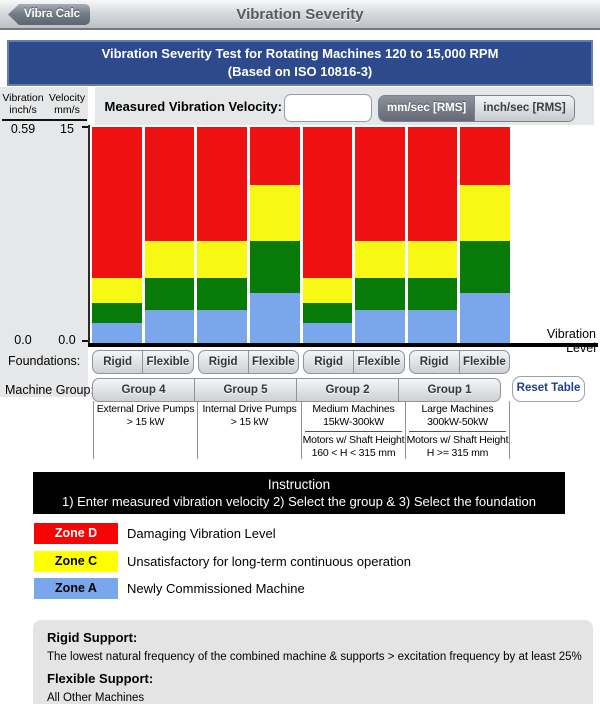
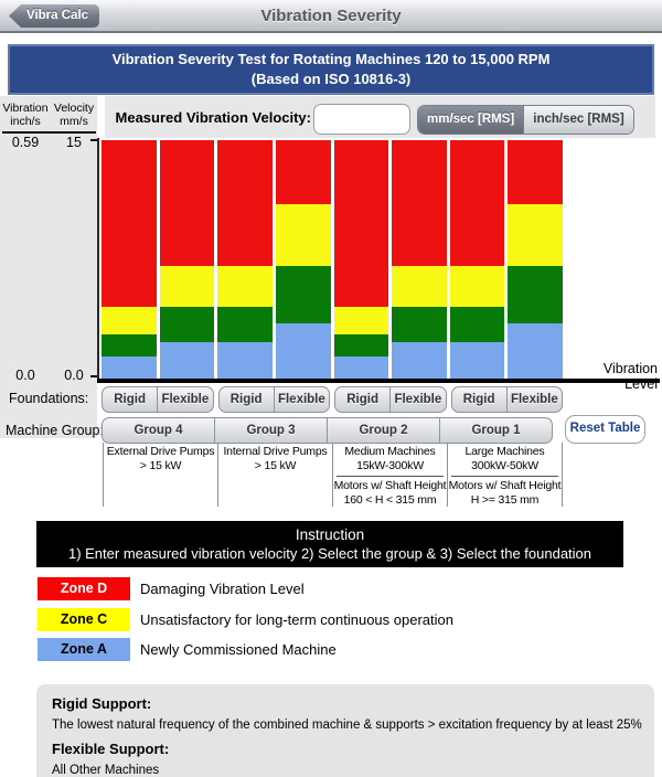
  Vibra Calc
  Vibration Severity
  Vibration Severity Test for Rotating Machines 120 to 15,000 RPM
  (Based on ISO 10816-3)
  Vibration
  Velocity
  inch/s
  mm/s
  0.59
  15
  0.0
  0.0
  Measured Vibration Velocity:
  mm/sec [RMS]
  inch/sec [RMS]
  Vibration Level
  Foundations:
  Rigid
  Flexible
  Rigid
  Flexible
  Rigid
  Flexible
  Rigid
  Flexible
  Machine Group
  Group 4
- Group 5
+ Group 3
  Group 2
  Group 1
  Reset Table
  External Drive Pumps
  > 15 kW
  Internal Drive Pumps
  > 15 kW
  Medium Machines
  15kW-300kW
  Motors w/ Shaft Height
  160 < H < 315 mm
  Large Machines
  300kW-50kW
  Motors w/ Shaft Height
  H >= 315 mm
  Instruction
  1) Enter measured vibration velocity 2) Select the group & 3) Select the foundation
  Zone D
  Damaging Vibration Level
  Zone C
  Unsatisfactory for long-term continuous operation
  Zone A
  Newly Commissioned Machine
  Rigid Support:
  The lowest natural frequency of the combined machine & supports > excitation frequency by at least 25%
  Flexible Support:
  All Other Machines
